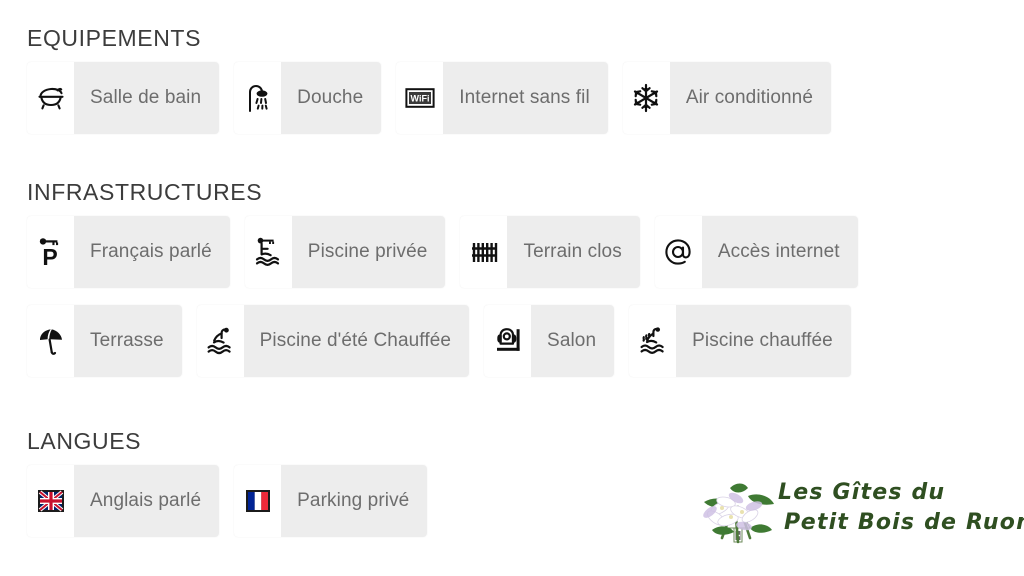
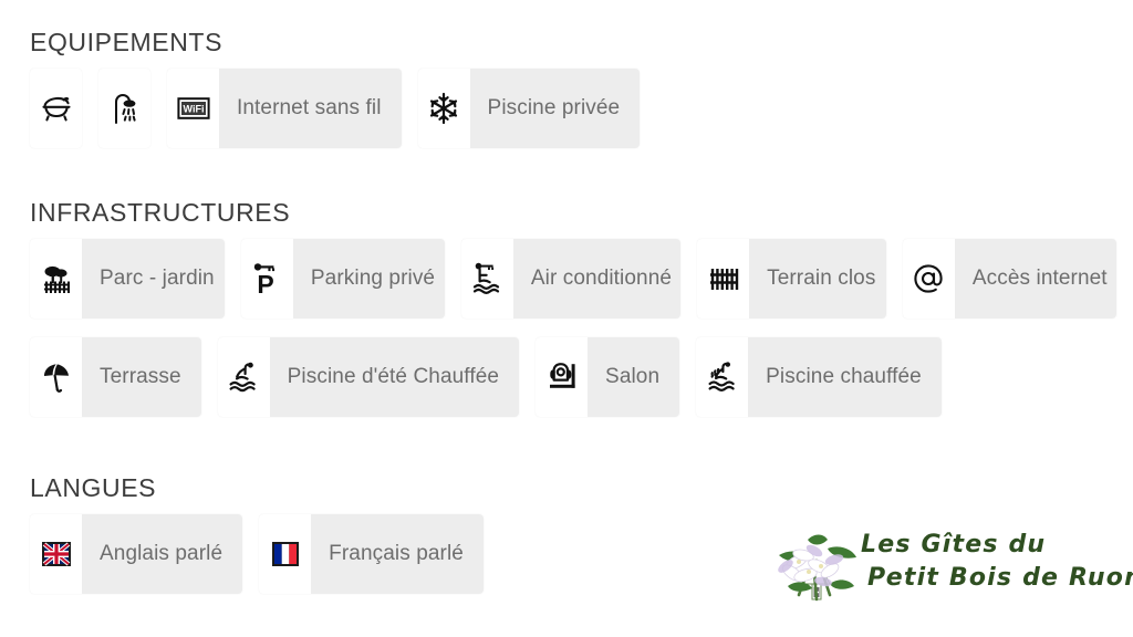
  EQUIPEMENTS
- Salle de bain
- Douche
  WiFi
  Internet sans fil
- Air conditionné
+ Piscine privée
  INFRASTRUCTURES
+ Parc - jardin
  P
- Français parlé
+ Parking privé
- Piscine privée
+ Air conditionné
  Terrain clos
  Accès internet
  Terrasse
  Piscine d'été Chauffée
  Salon
  Piscine chauffée
  LANGUES
  Anglais parlé
- Parking privé
+ Français parlé
  Les Gîtes du
  Petit Bois de Ruo
